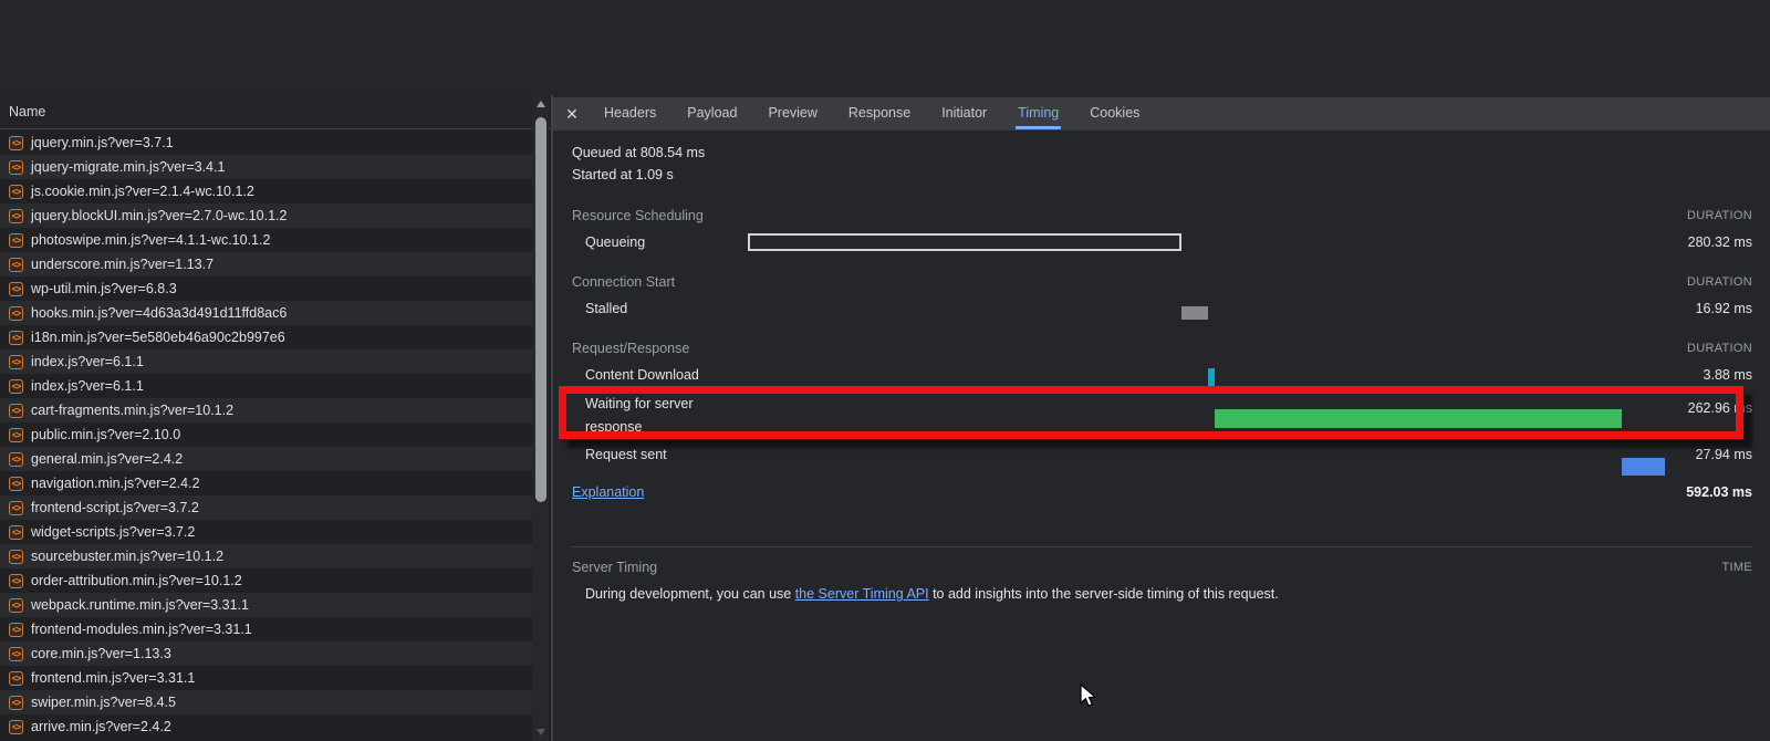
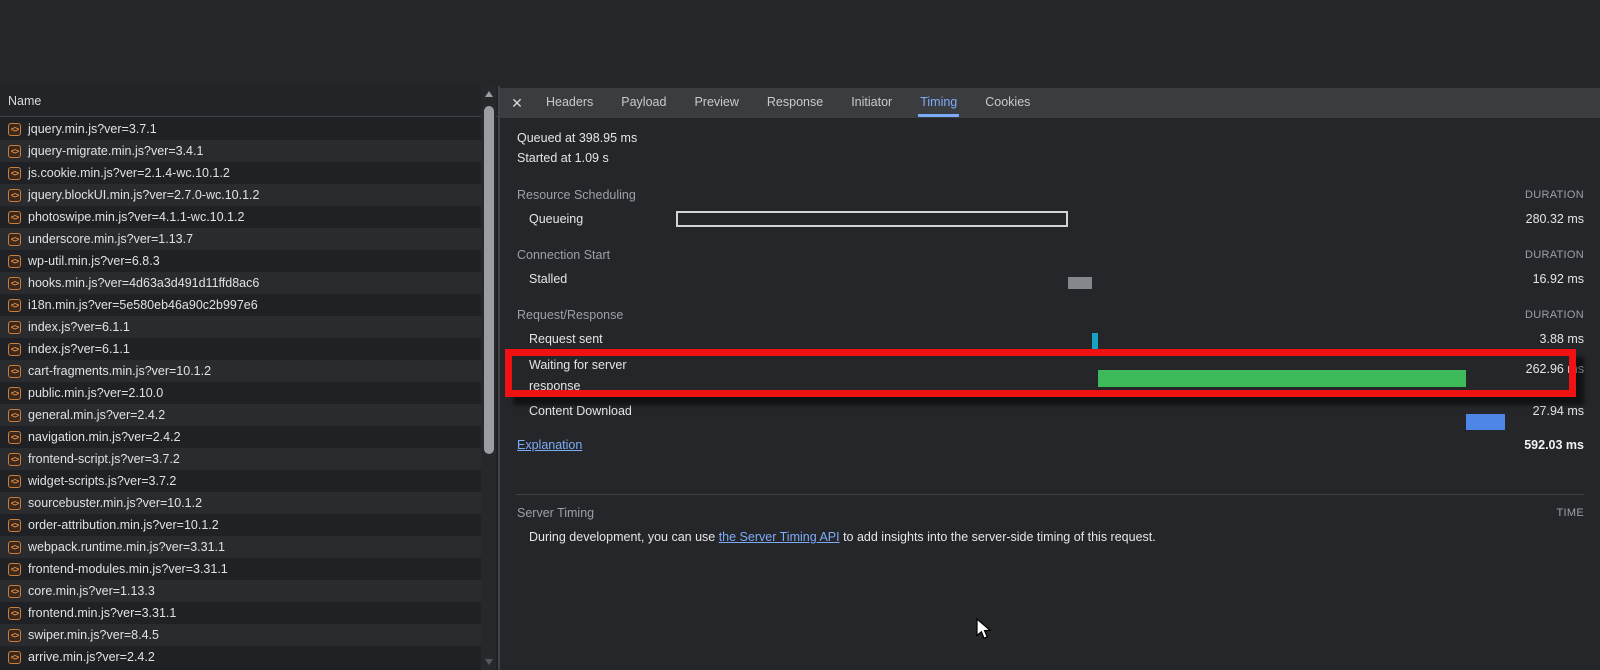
  Name
  <>
  jquery.min.js?ver=3.7.1
  <>
  jquery-migrate.min.js?ver=3.4.1
  <>
  js.cookie.min.js?ver=2.1.4-wc.10.1.2
  <>
  jquery.blockUI.min.js?ver=2.7.0-wc.10.1.2
  <>
  photoswipe.min.js?ver=4.1.1-wc.10.1.2
  <>
  underscore.min.js?ver=1.13.7
  <>
  wp-util.min.js?ver=6.8.3
  <>
  hooks.min.js?ver=4d63a3d491d11ffd8ac6
  <>
  i18n.min.js?ver=5e580eb46a90c2b997e6
  <>
  index.js?ver=6.1.1
  <>
  index.js?ver=6.1.1
  <>
  cart-fragments.min.js?ver=10.1.2
  <>
  public.min.js?ver=2.10.0
  <>
  general.min.js?ver=2.4.2
  <>
  navigation.min.js?ver=2.4.2
  <>
  frontend-script.js?ver=3.7.2
  <>
  widget-scripts.js?ver=3.7.2
  <>
  sourcebuster.min.js?ver=10.1.2
  <>
  order-attribution.min.js?ver=10.1.2
  <>
  webpack.runtime.min.js?ver=3.31.1
  <>
  frontend-modules.min.js?ver=3.31.1
  <>
  core.min.js?ver=1.13.3
  <>
  frontend.min.js?ver=3.31.1
  <>
  swiper.min.js?ver=8.4.5
  <>
  arrive.min.js?ver=2.4.2
  ✕
  Headers
  Payload
  Preview
  Response
  Initiator
  Timing
  Cookies
- Queued at 808.54 ms
+ Queued at 398.95 ms
  Started at 1.09 s
  Resource Scheduling
  DURATION
  Queueing
  280.32 ms
  Connection Start
  DURATION
  Stalled
  16.92 ms
  Request/Response
  DURATION
- Content Download
+ Request sent
  3.88 ms
  Waiting for server response
  262.96 ms
- Request sent
+ Content Download
  27.94 ms
  Explanation
  592.03 ms
  Server Timing
  TIME
  During development, you can use the Server Timing API to add insights into the server-side timing of this request.
